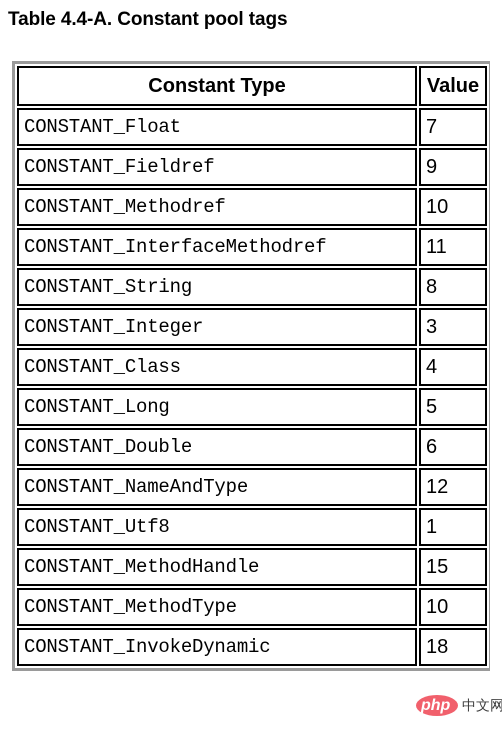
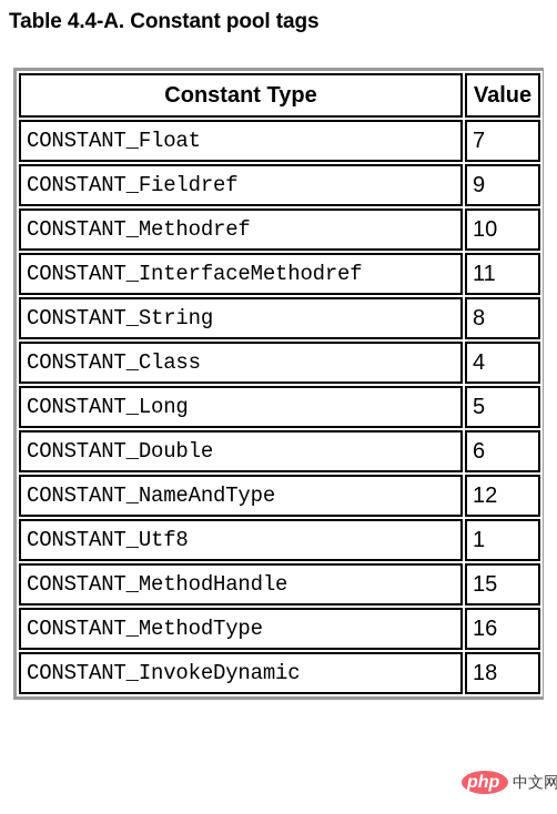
  Table 4.4-A. Constant pool tags
  Constant Type	Value
  CONSTANT_Float	7
  CONSTANT_Fieldref	9
  CONSTANT_Methodref	10
  CONSTANT_InterfaceMethodref	11
  CONSTANT_String	8
- CONSTANT_Integer	3
  CONSTANT_Class	4
  CONSTANT_Long	5
  CONSTANT_Double	6
  CONSTANT_NameAndType	12
  CONSTANT_Utf8	1
  CONSTANT_MethodHandle	15
- CONSTANT_MethodType	10
+ CONSTANT_MethodType	16
  CONSTANT_InvokeDynamic	18
  php
  中文网
